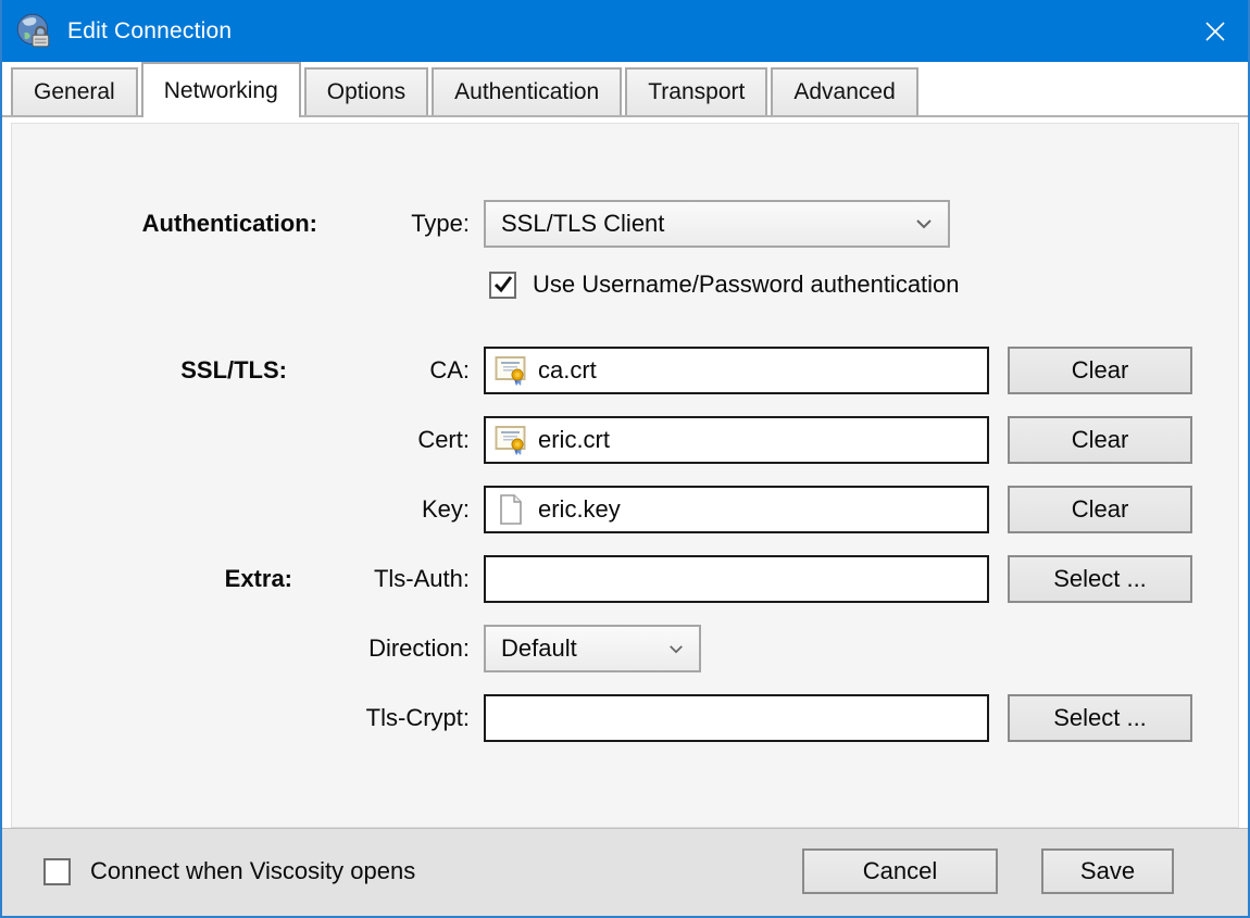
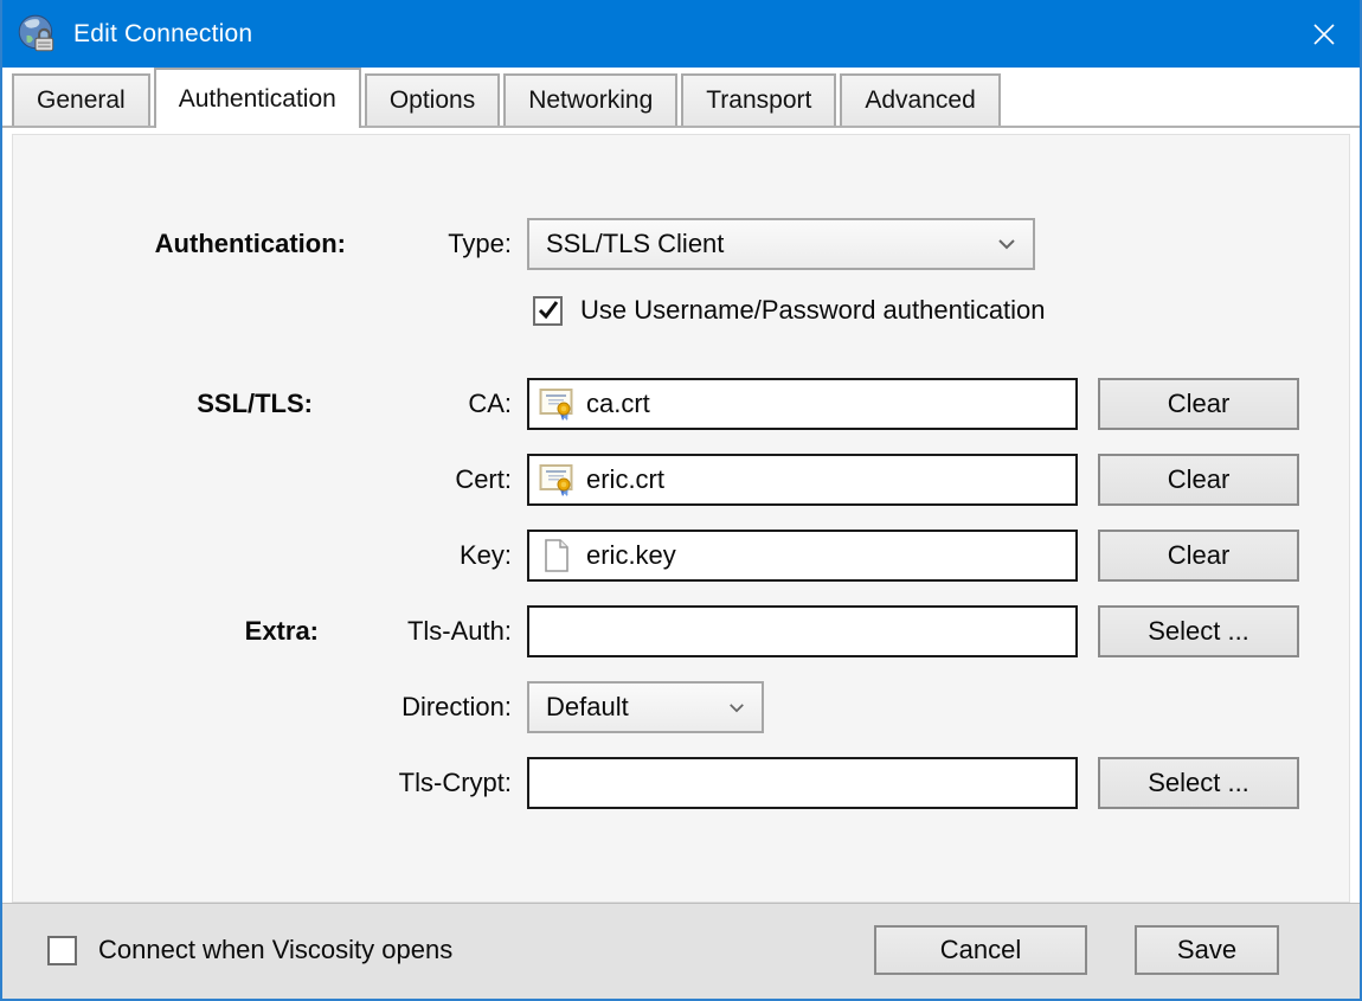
  Edit Connection
  General
- Networking
+ Authentication
  Options
- Authentication
+ Networking
  Transport
  Advanced
  Authentication:
  Type:
  SSL/TLS Client
  Use Username/Password authentication
  SSL/TLS:
  CA:
  ca.crt
  Clear
  Cert:
  eric.crt
  Clear
  Key:
  eric.key
  Clear
  Extra:
  Tls-Auth:
  Select ...
  Direction:
  Default
  Tls-Crypt:
  Select ...
  Connect when Viscosity opens
  Cancel
  Save
